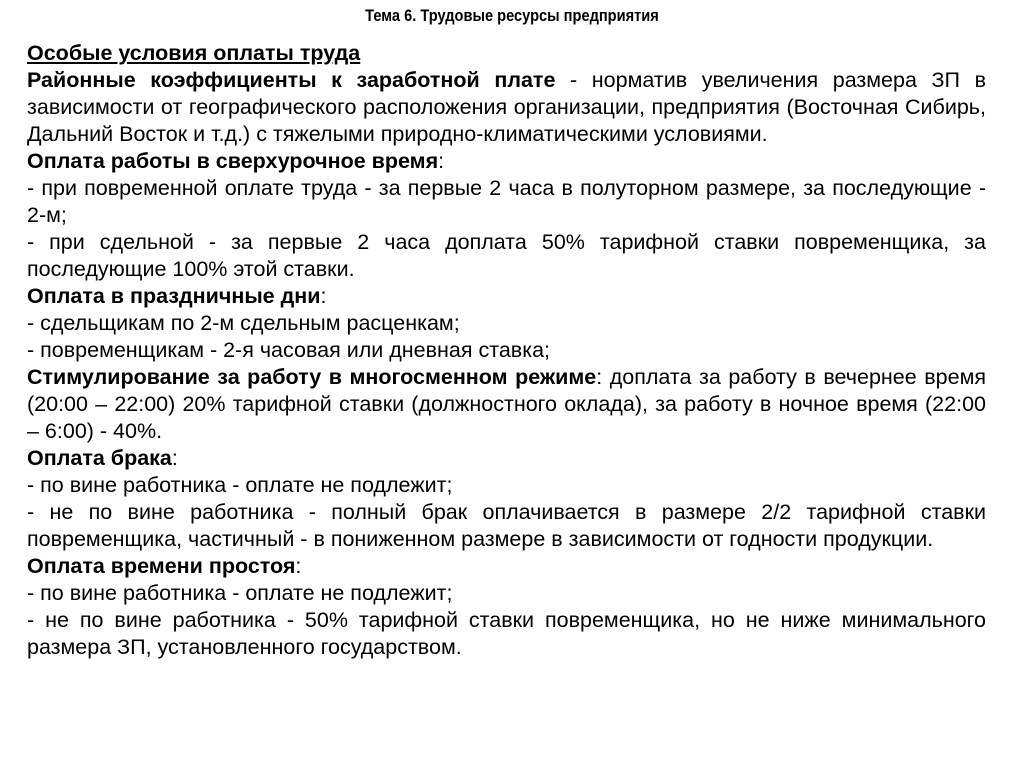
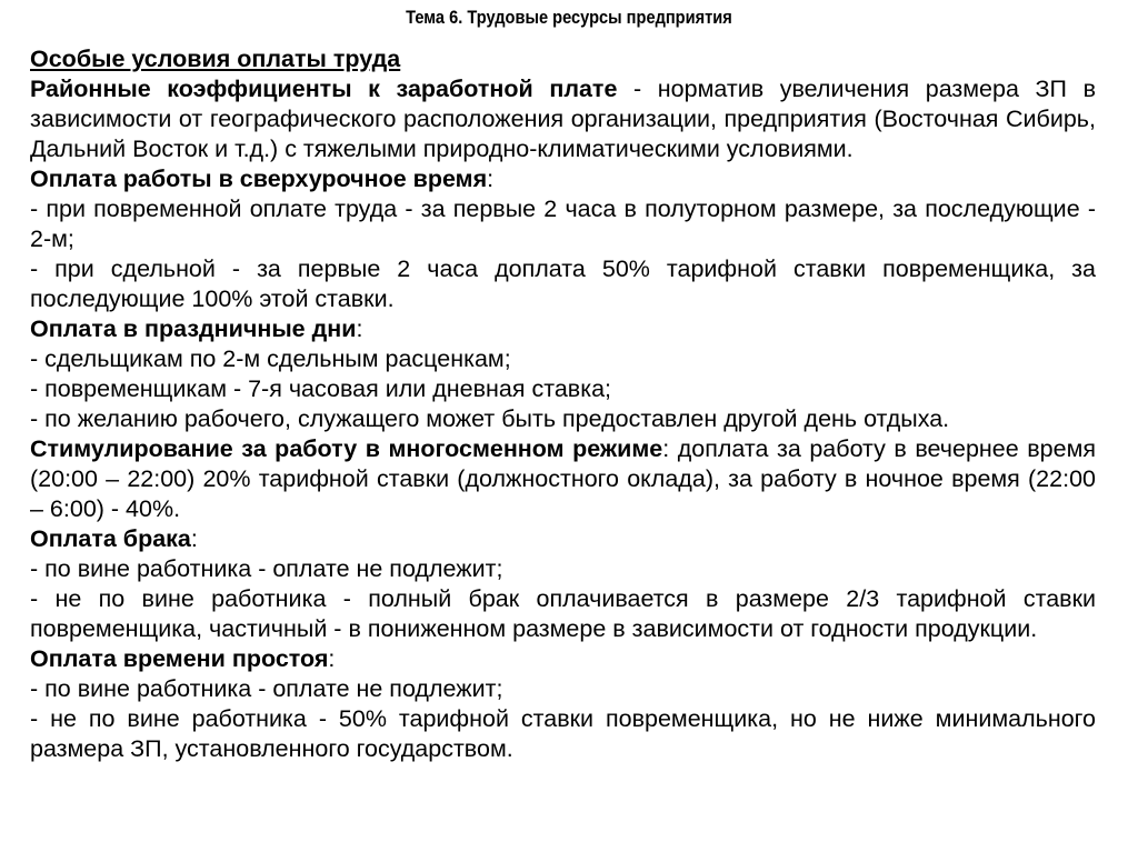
  Тема 6. Трудовые ресурсы предприятия
  Особые условия оплаты труда
  Районные коэффициенты к заработной плате - норматив увеличения размера ЗП в зависимости от географического расположения организации, предприятия (Восточная Сибирь, Дальний Восток и т.д.) с тяжелыми природно-климатическими условиями.
  Оплата работы в сверхурочное время:
  - при повременной оплате труда - за первые 2 часа в полуторном размере, за последующие - 2-м;
  - при сдельной - за первые 2 часа доплата 50% тарифной ставки повременщика, за последующие 100% этой ставки.
  Оплата в праздничные дни:
  - сдельщикам по 2-м сдельным расценкам;
- - повременщикам - 2-я часовая или дневная ставка;
+ - повременщикам - 7-я часовая или дневная ставка;
+ - по желанию рабочего, служащего может быть предоставлен другой день отдыха.
  Стимулирование за работу в многосменном режиме: доплата за работу в вечернее время (20:00 – 22:00) 20% тарифной ставки (должностного оклада), за работу в ночное время (22:00 – 6:00) - 40%.
  Оплата брака:
  - по вине работника - оплате не подлежит;
- - не по вине работника - полный брак оплачивается в размере 2/2 тарифной ставки повременщика, частичный - в пониженном размере в зависимости от годности продукции.
+ - не по вине работника - полный брак оплачивается в размере 2/3 тарифной ставки повременщика, частичный - в пониженном размере в зависимости от годности продукции.
  Оплата времени простоя:
  - по вине работника - оплате не подлежит;
  - не по вине работника - 50% тарифной ставки повременщика, но не ниже минимального размера ЗП, установленного государством.
